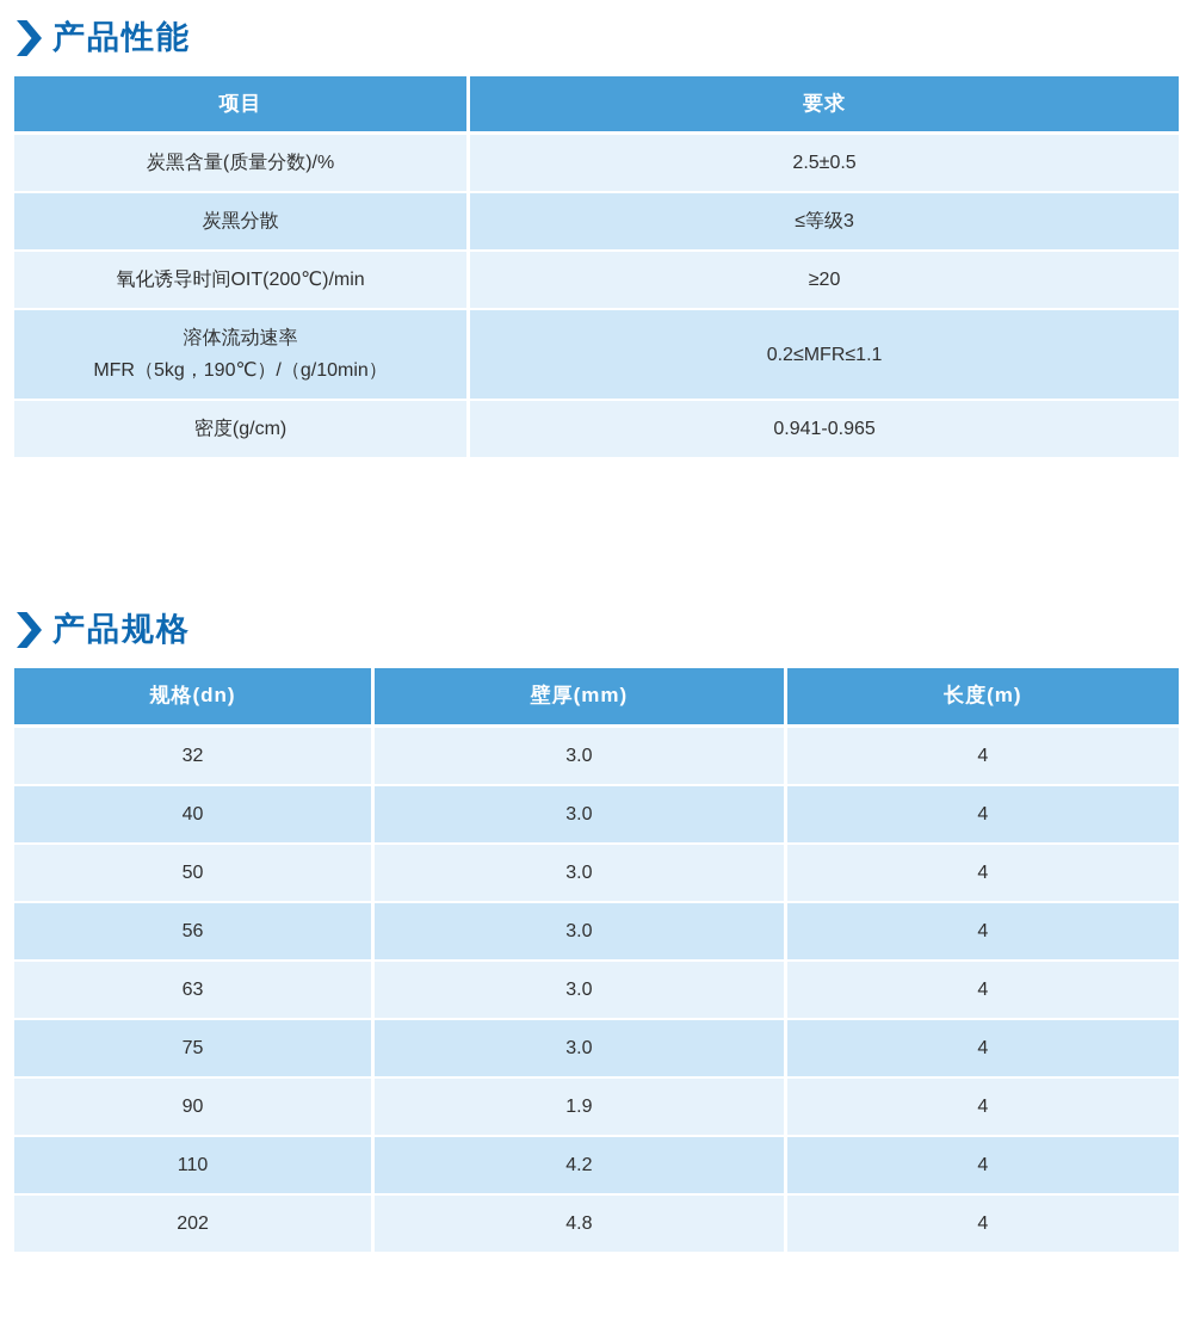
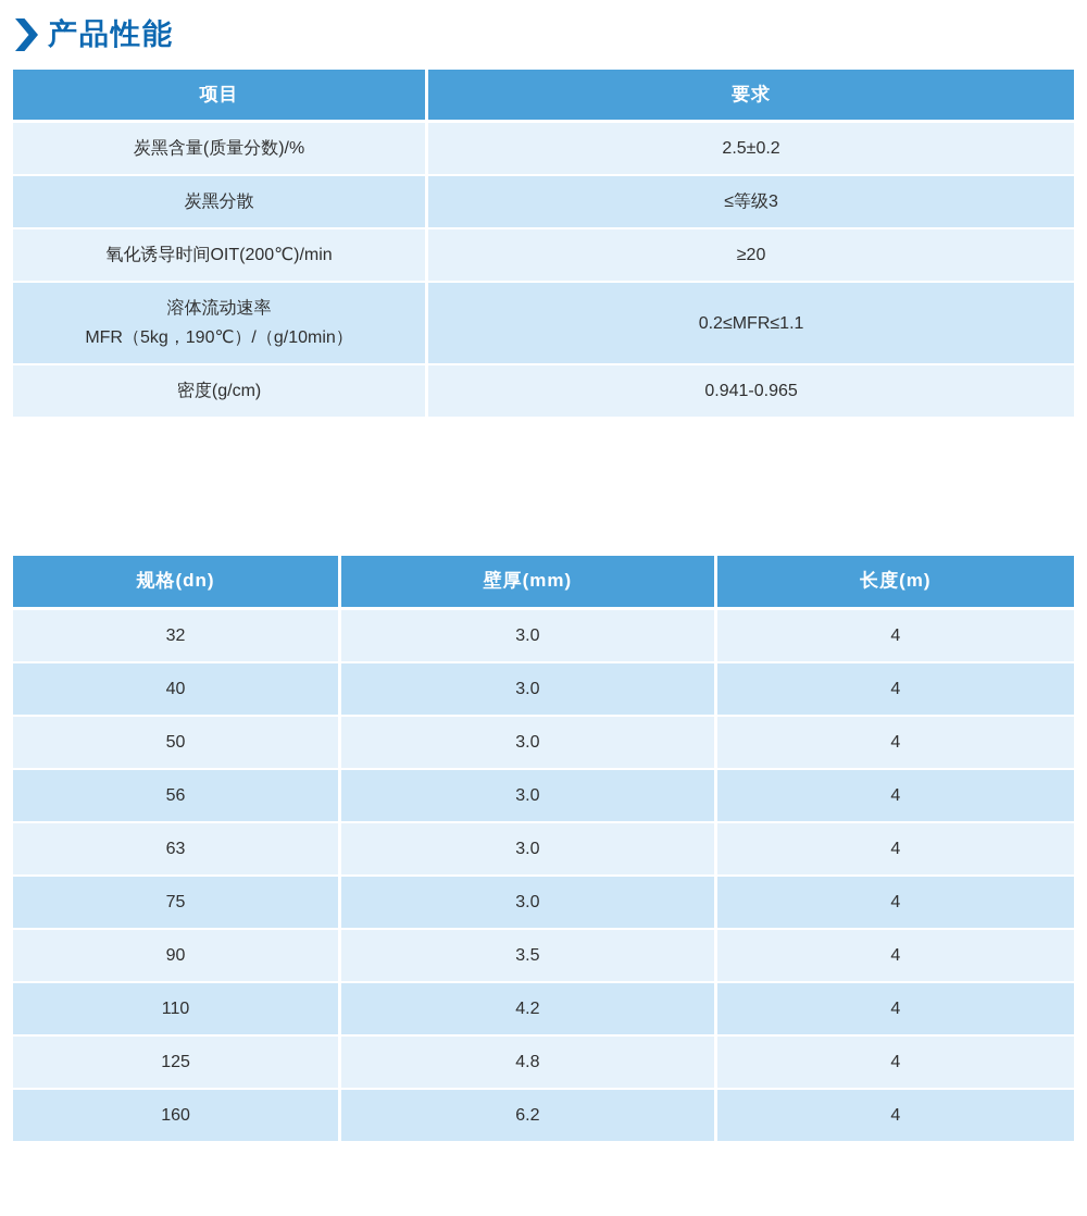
  产品性能
  项目	要求
- 炭黑含量(质量分数)/%	2.5±0.5
+ 炭黑含量(质量分数)/%	2.5±0.2
  炭黑分散	≤等级3
  氧化诱导时间OIT(200℃)/min	≥20
  溶体流动速率 MFR（5kg，190℃）/（g/10min）	0.2≤MFR≤1.1
  密度(g/cm)	0.941-0.965
- 产品规格
  规格(dn)	壁厚(mm)	长度(m)
  32	3.0	4
  40	3.0	4
  50	3.0	4
  56	3.0	4
  63	3.0	4
  75	3.0	4
- 90	1.9	4
+ 90	3.5	4
  110	4.2	4
- 202	4.8	4
+ 125	4.8	4
+ 160	6.2	4
